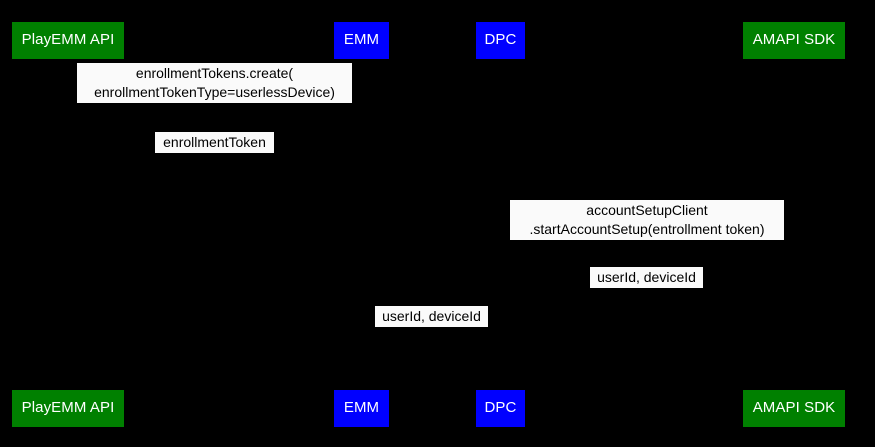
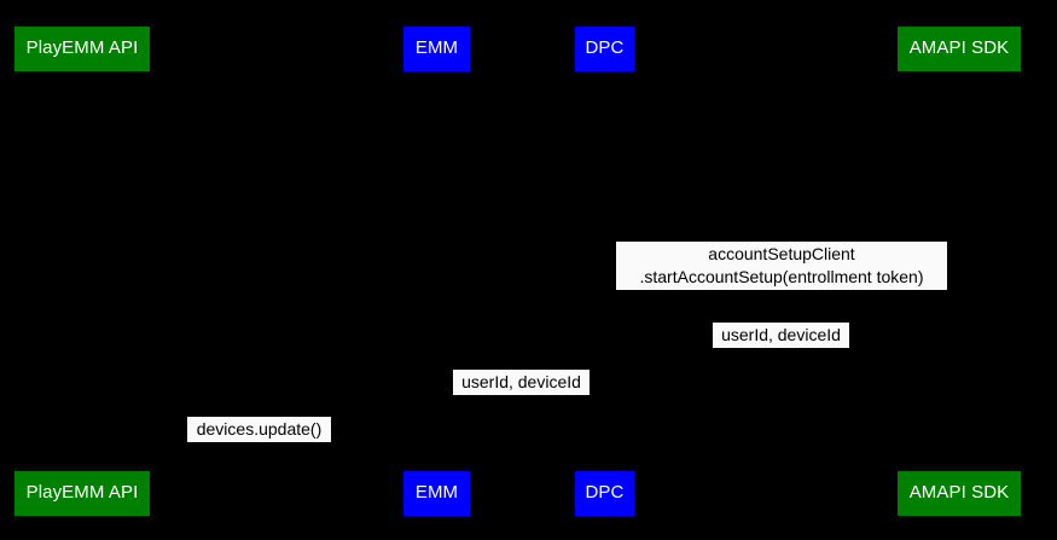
  PlayEMM API
  EMM
  DPC
  AMAPI SDK
- enrollmentTokens.create(
- enrollmentTokenType=userlessDevice)
- enrollmentToken
  accountSetupClient
  .startAccountSetup(entrollment token)
  userId, deviceId
  userId, deviceId
+ devices.update()
  PlayEMM API
  EMM
  DPC
  AMAPI SDK
